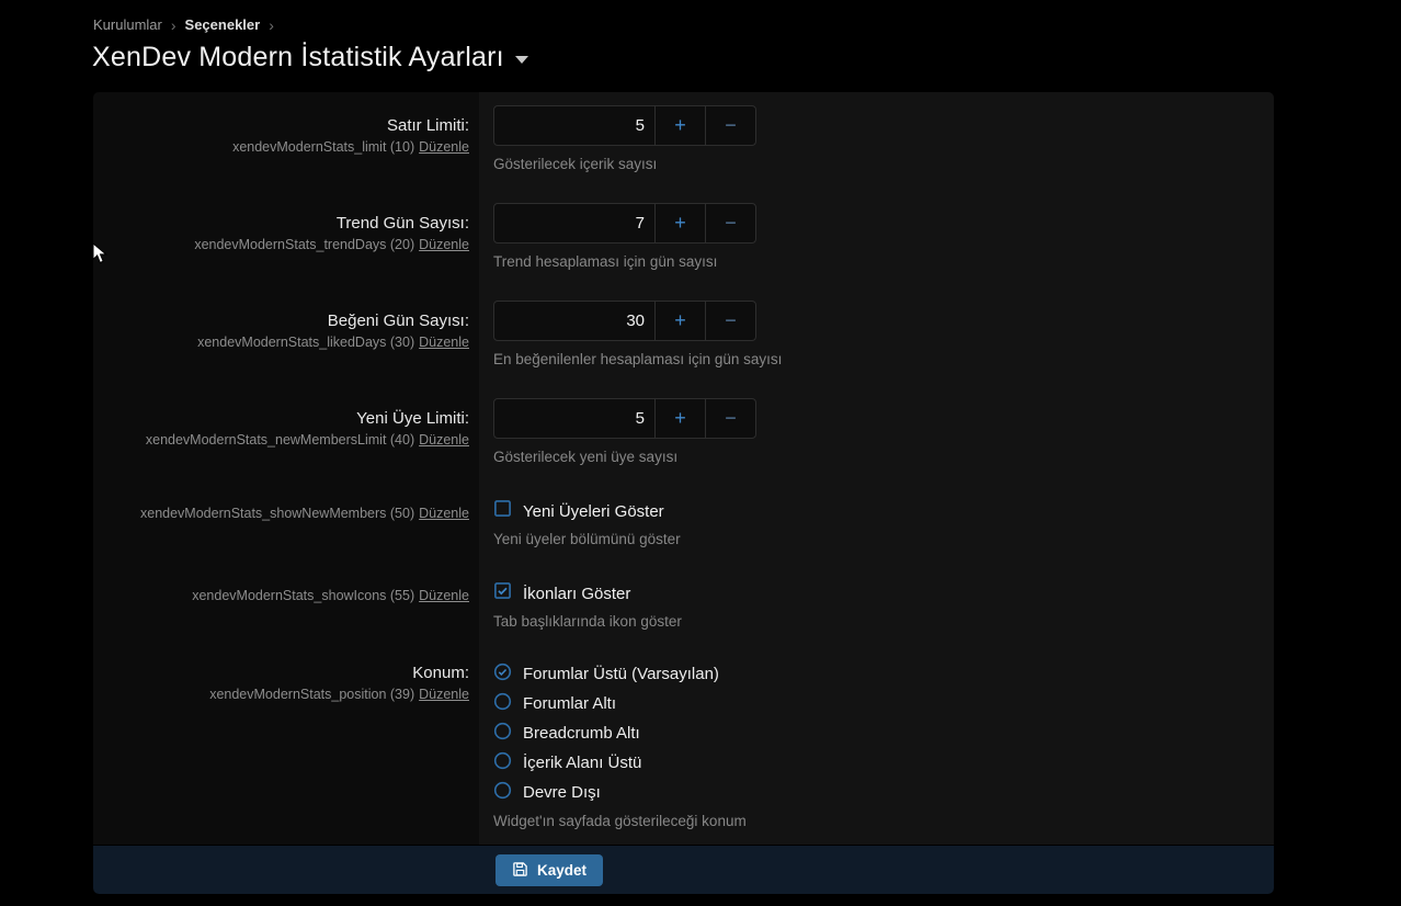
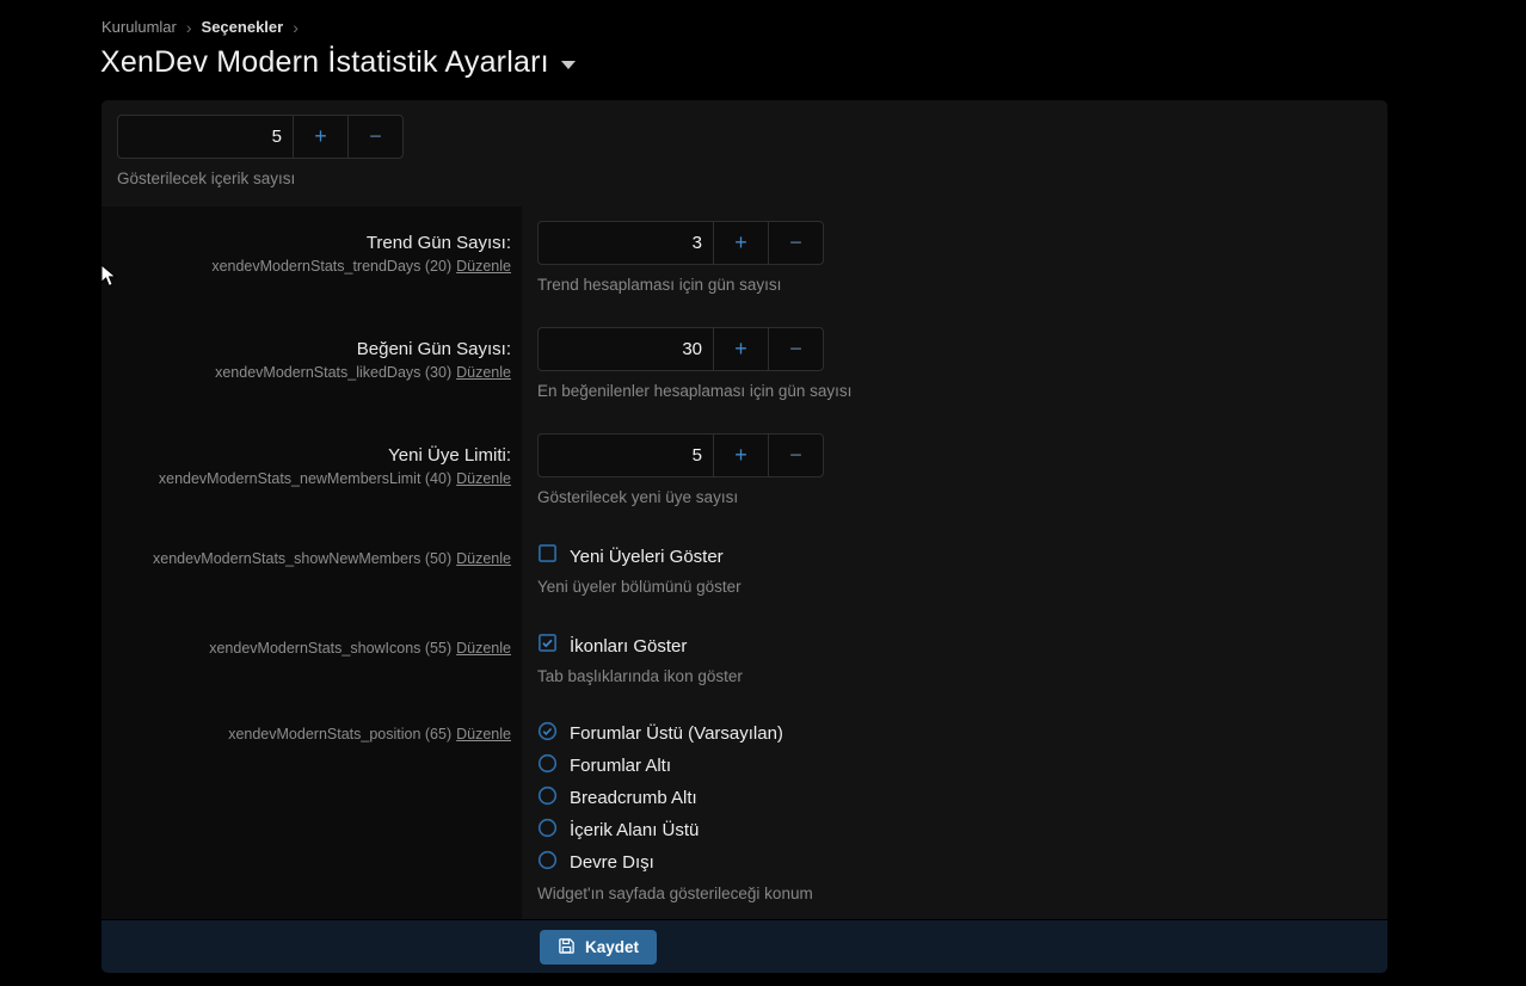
  Kurulumlar
  ›
  Seçenekler
  ›
  XenDev Modern İstatistik Ayarları
- Satır Limiti:
- xendevModernStats_limit (10) Düzenle
  5
  +
  −
  Gösterilecek içerik sayısı
  Trend Gün Sayısı:
  xendevModernStats_trendDays (20) Düzenle
- 7
+ 3
  +
  −
  Trend hesaplaması için gün sayısı
  Beğeni Gün Sayısı:
  xendevModernStats_likedDays (30) Düzenle
  30
  +
  −
  En beğenilenler hesaplaması için gün sayısı
  Yeni Üye Limiti:
  xendevModernStats_newMembersLimit (40) Düzenle
  5
  +
  −
  Gösterilecek yeni üye sayısı
  xendevModernStats_showNewMembers (50) Düzenle
  Yeni Üyeleri Göster
  Yeni üyeler bölümünü göster
  xendevModernStats_showIcons (55) Düzenle
  İkonları Göster
  Tab başlıklarında ikon göster
- Konum:
- xendevModernStats_position (39) Düzenle
+ xendevModernStats_position (65) Düzenle
  Forumlar Üstü (Varsayılan)
  Forumlar Altı
  Breadcrumb Altı
  İçerik Alanı Üstü
  Devre Dışı
  Widget'ın sayfada gösterileceği konum
  Kaydet
